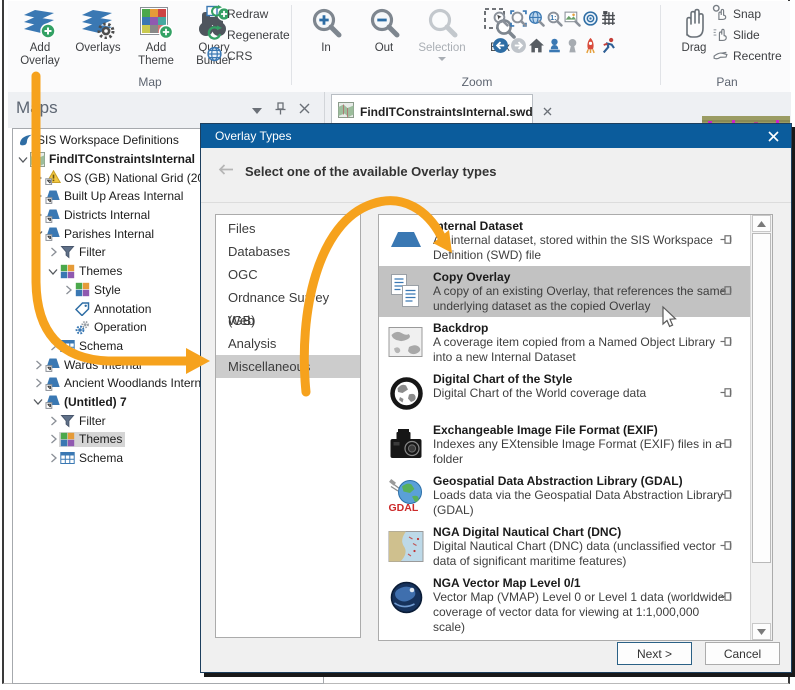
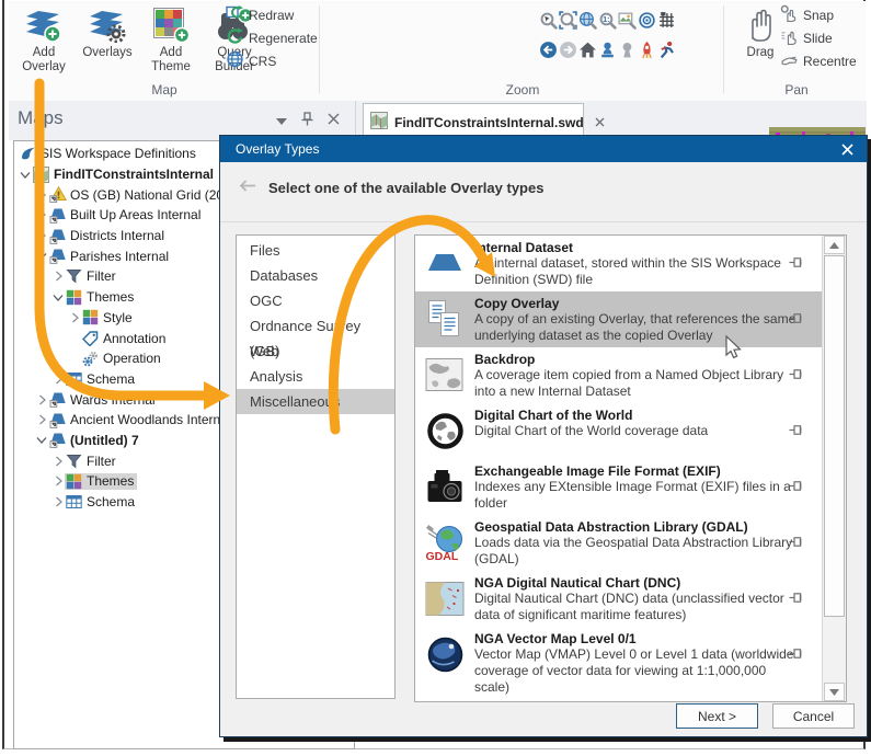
  Add Overlay
  Overlays
  Add Theme
  Qury Buider
  Redraw
  Regenerate
  CRS
  Map
- In
- Out
- Selection
  Zoom
  Drag
  Snap
  Slide
  Recentre
  Pan
  Mps
  FindITConstraintsInternal.swd
  SIS Workspace Definitions
  FindITConstraintsInternal
  OS (GB) National Grid (2
  Built Up Areas Internal
  Districts Internal
  Parishes Internal
  Filter
  Themes
  Style
  Annotation
  Operation
  Schema
  Ancient Woodlands Intern
  (Untitled) 7
  Filter
  Themes
  Schema
  Overlay Types
  Select one of the available Overlay types
  Files
  Databases
  OGC
  Ordnance Suey (GB)
  Web
  Analysis
  Miscellaneo
  ternal Dataset
  internal dataset, stored within the SIS Workspace Definition (SWD) file
  Copy Overlay
  A copy of an existing Overlay, that references the sam underlying dataset as the copied Overlay
  Backdrop
  A coverage item copied from a Named Object Library into a new Internal Dataset
- Digital Chart of the Style
+ Digital Chart of the World
  Digital Chart of the World coverage data
  Exchangeable Image File Format (EXIF)
  Indexes any EXtensible Image Format (EXIF) files in a folder
  GDAL
  Geospatial Data Abstraction Library (GDAL)
  Loads data via the Geospatial Data Abstraction Library (GDAL)
  NGA Digital Nautical Chart (DNC)
  Digital Nautical Chart (DNC) data (unclassified vector data of significant maritime features)
  NGA Vector Map Level 0/1
  Vector Map (VMAP) Level 0 or Level 1 data (worldwid coverage of vector data for viewing at 1:1,000,000 scale)
  Next >
  Cancel
